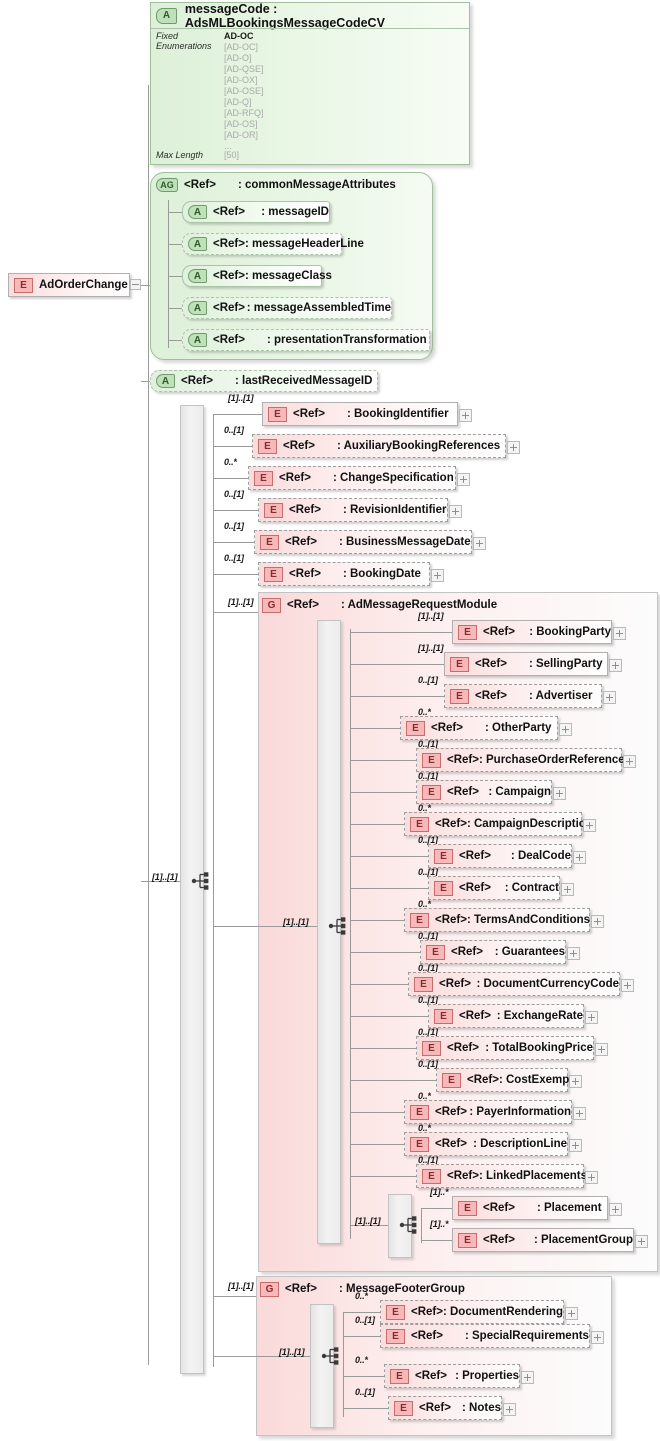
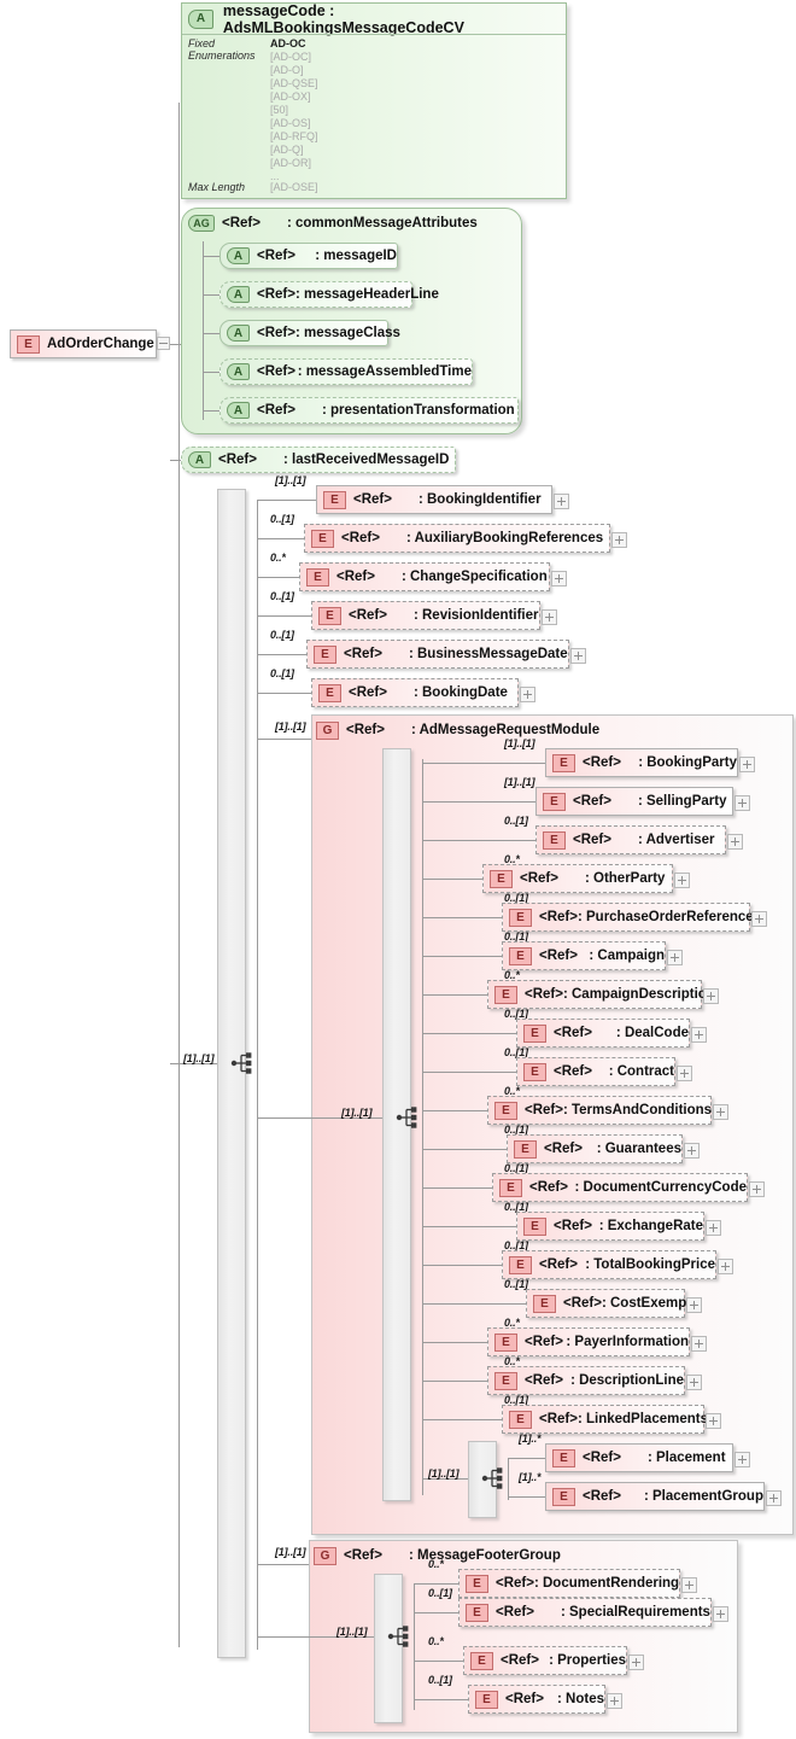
  E
  AdOrderChange
  A
  messageCode : AdsMLBookingsMessageCodeCV
  Fixed
  Enumerations
  AD-OC
  [AD-OC]
  [AD-O]
  [AD-QSE]
  [AD-OX]
- [AD-OSE]
+ [50]
- [AD-Q]
+ [AD-OS]
  [AD-RFQ]
- [AD-OS]
+ [AD-Q]
  [AD-OR]
  ...
  Max Length
- [50]
+ [AD-OSE]
  AG
  <Ref>
  : commonMessageAttributes
  A
  <Ref>
  : messageID
  A
  <Ref>
  : messageHeaderLine
  A
  <Ref>
  : messageClass
  A
  <Ref>
  : messageAssembledTime
  A
  <Ref>
  : presentationTransformation
  A
  <Ref>
  : lastReceivedMessageID
  [1]..[1]
  [1]..[1]
  E
  <Ref>
  : BookingIdentifier
  0..[1]
  E
  <Ref>
  : AuxiliaryBookingReferences
  0..*
  E
  <Ref>
  : ChangeSpecification
  0..[1]
  E
  <Ref>
  : RevisionIdentifier
  0..[1]
  E
  <Ref>
  : BusinessMessageDate
  0..[1]
  E
  <Ref>
  : BookingDate
  [1]..[1]
  G
  <Ref>
  : AdMessageRequestModule
  [1]..[1]
  [1]..[1]
  E
  <Ref>
  : BookingParty
  [1]..[1]
  E
  <Ref>
  : SellingParty
  0..[1]
  E
  <Ref>
  : Advertiser
  0..*
  E
  <Ref>
  : OtherParty
  0..[1]
  E
  <Ref>
  : PurchaseOrderReference
  0..[1]
  E
  <Ref>
  : Campaign
  0..*
  E
  <Ref>
  : CampaignDescripti
  0..[1]
  E
  <Ref>
  : DealCode
  0..[1]
  E
  <Ref>
  : Contract
  0..*
  E
  <Ref>
  : TermsAndConditions
  0..[1]
  E
  <Ref>
  : Guarantees
  0..[1]
  E
  <Ref>
  : DocumentCurrencyCode
  0..[1]
  E
  <Ref>
  : ExchangeRate
  0..[1]
  E
  <Ref>
  : TotalBookingPrice
  0..[1]
  E
  <Ref>
  : CostExemp
  0..*
  E
  <Ref>
  : PayerInformation
  0..*
  E
  <Ref>
  : DescriptionLine
  0..[1]
  E
  <Ref>
  : LinkedPlacements
  [1]..[1]
  [1]..*
  E
  <Ref>
  : Placement
  [1]..*
  E
  <Ref>
  : PlacementGroup
  [1]..[1]
  G
  <Ref>
  : MessageFooterGroup
  [1]..[1]
  0..*
  E
  <Ref>
  : DocumentRendering
  0..[1]
  E
  <Ref>
  : SpecialRequirements
  0..*
  E
  <Ref>
  : Properties
  0..[1]
  E
  <Ref>
  : Notes
